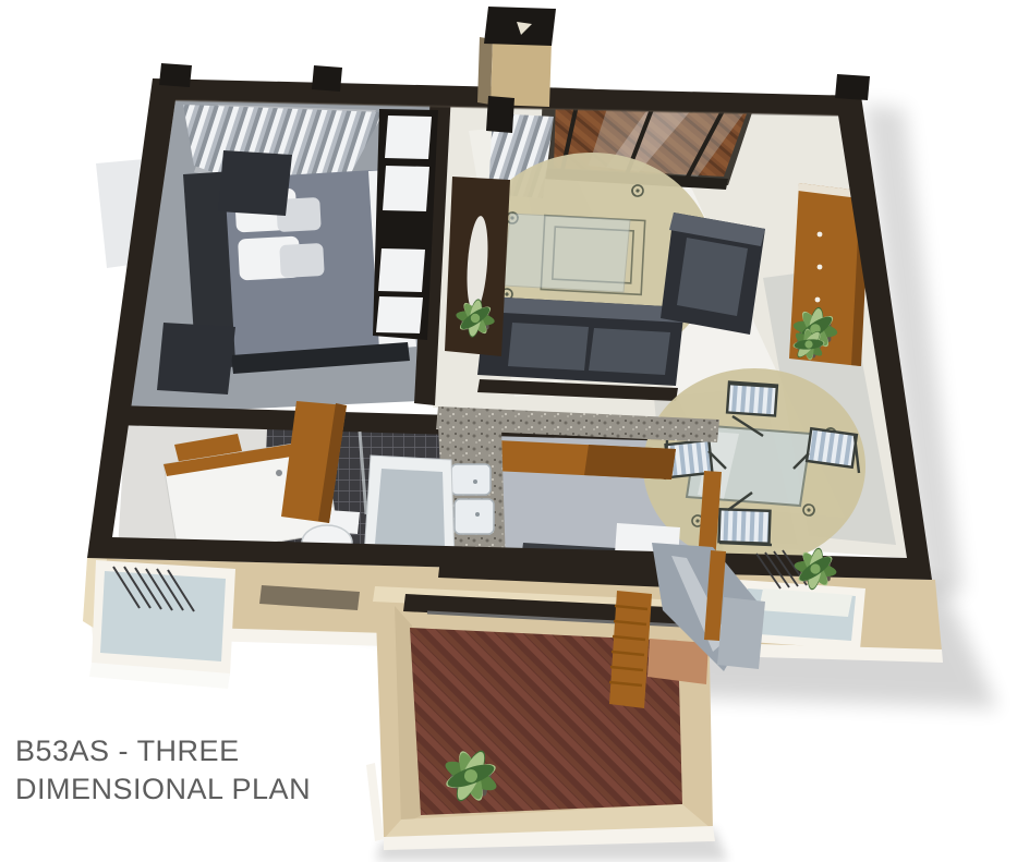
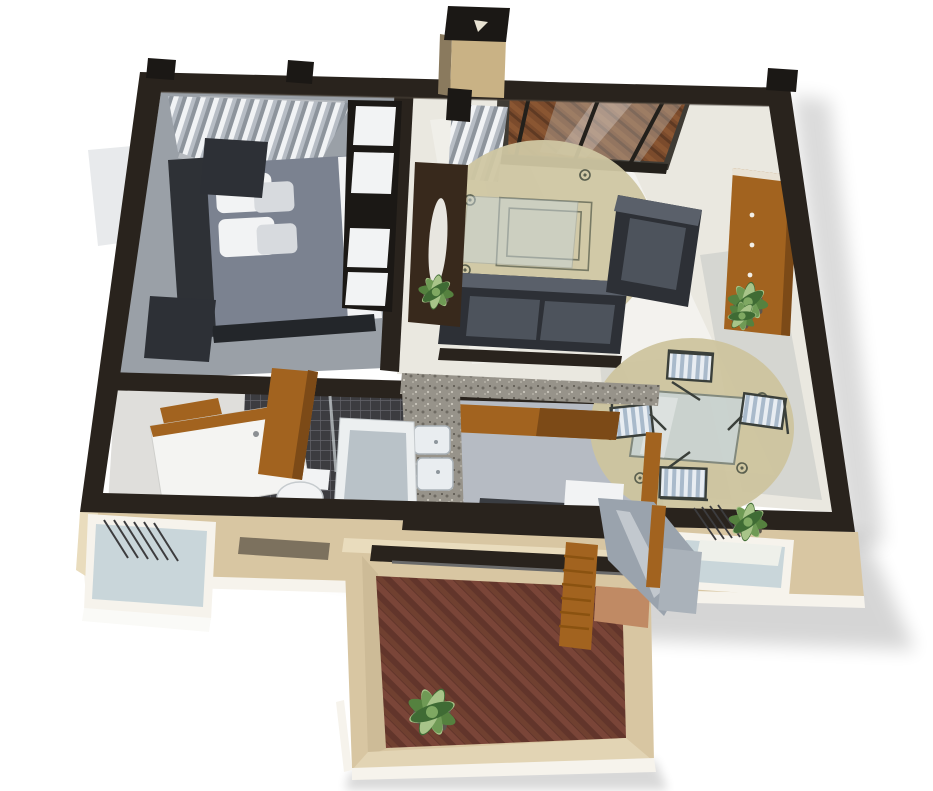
- B53AS - THREE
- DIMENSIONAL PLAN
